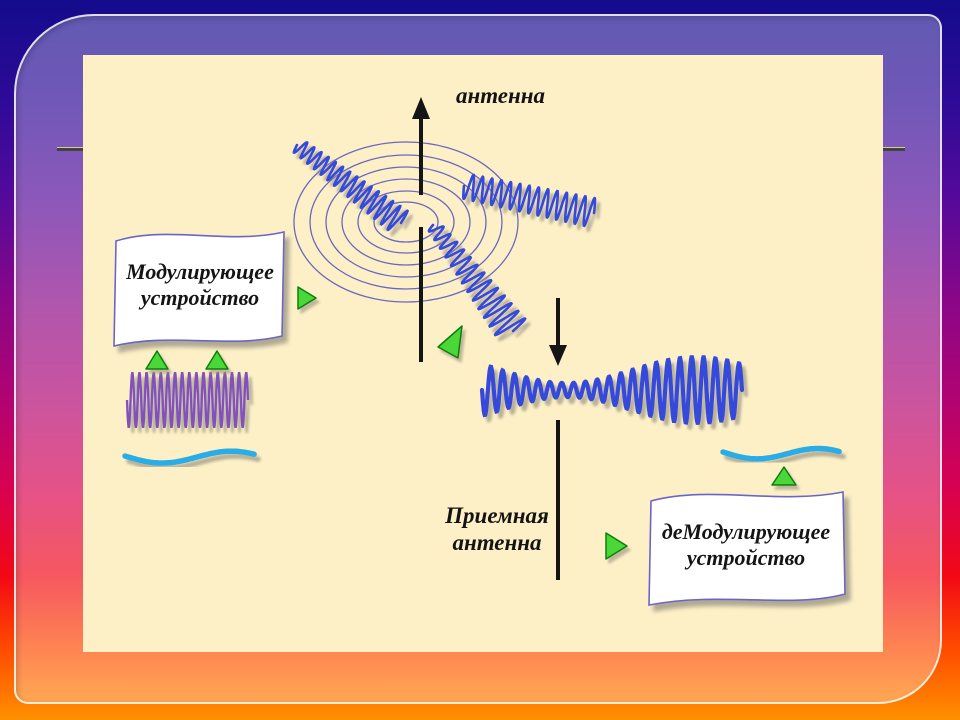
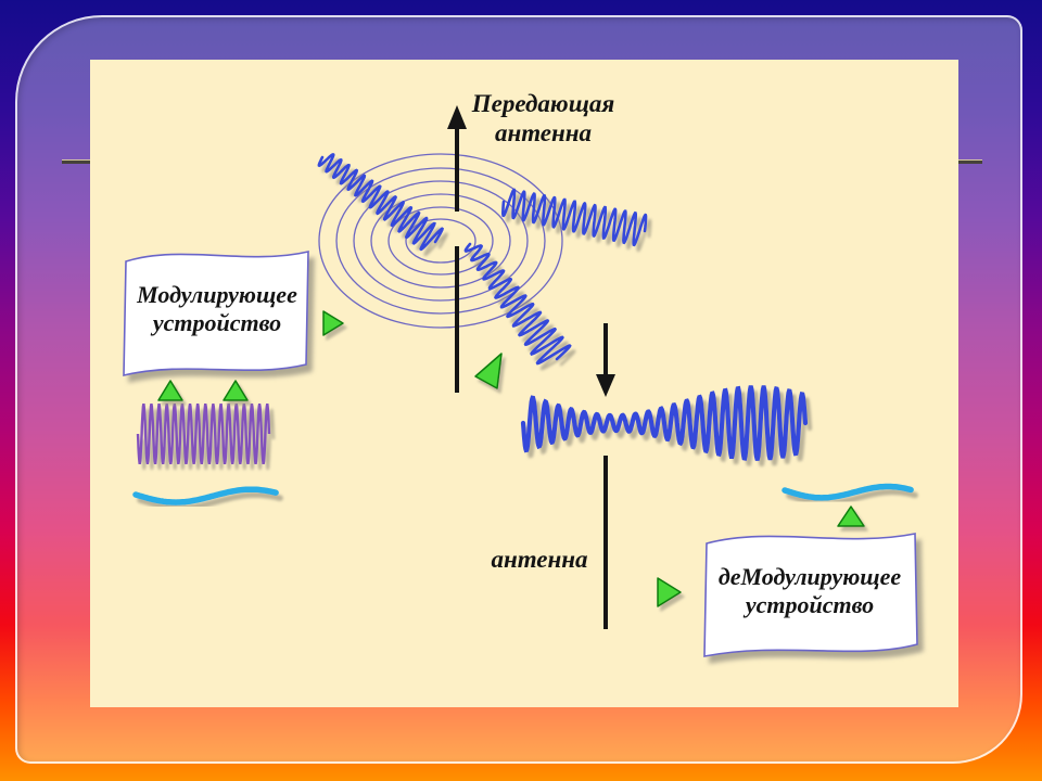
+ Передающая
  антенна
  Модулирующее
  устройство
- Приемная
  антенна
  деМодулирующее
  устройство
